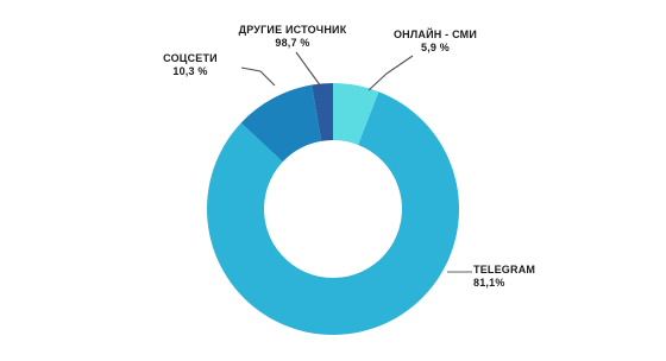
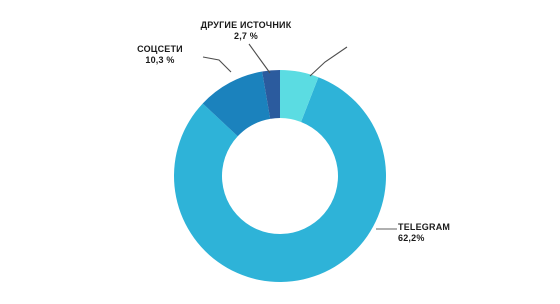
  СОЦСЕТИ
  10,3 %
  ДРУГИЕ ИСТОЧНИК
- 98,7 %
+ 2,7 %
- ОНЛАЙН - СМИ
- 5,9 %
  TELEGRAM
- 81,1%
+ 62,2%
